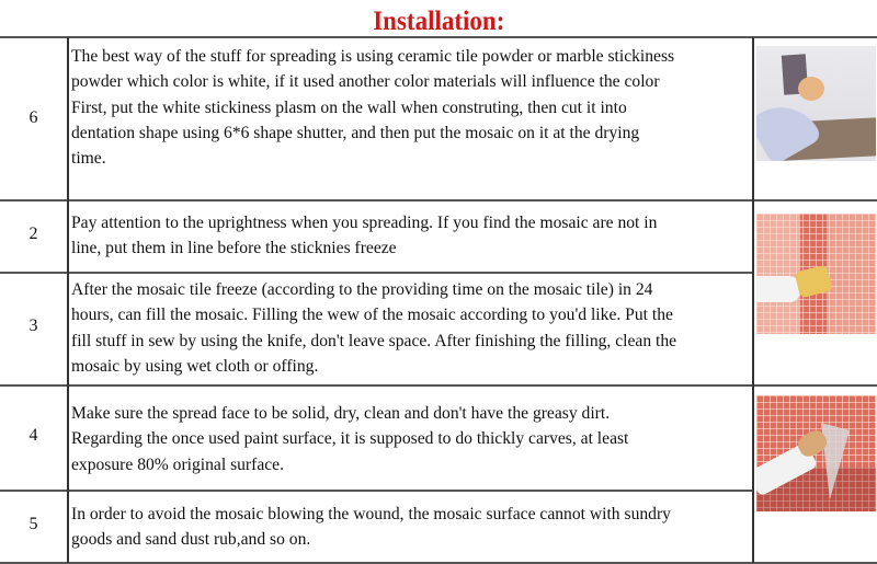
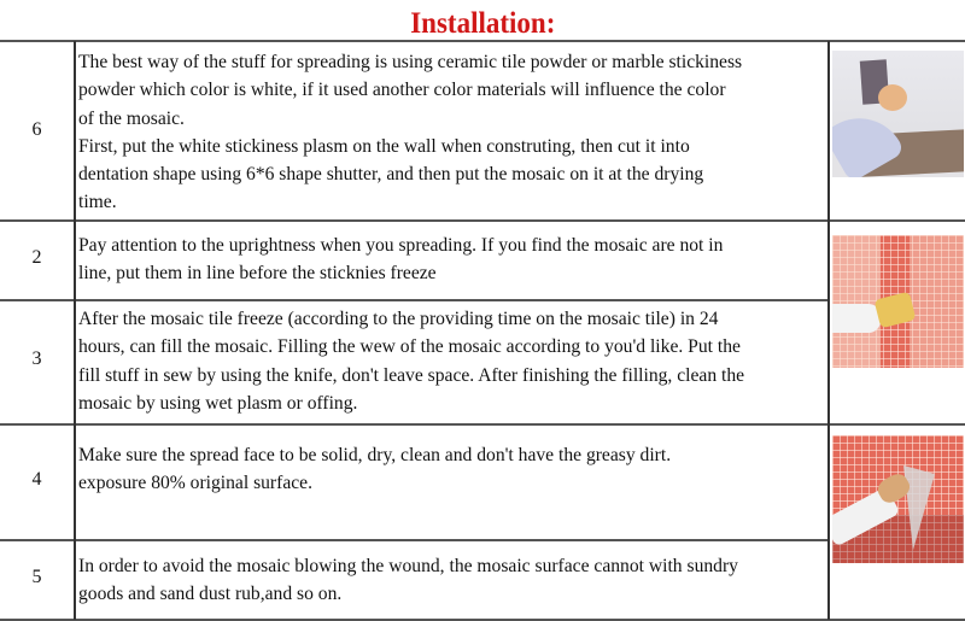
  Installation:
  6
  The best way of the stuff for spreading is using ceramic tile powder or marble stickiness
  powder which color is white, if it used another color materials will influence the color
+ of the mosaic.
  First, put the white stickiness plasm on the wall when construting, then cut it into
  dentation shape using 6*6 shape shutter, and then put the mosaic on it at the drying
  time.
  2
  Pay attention to the uprightness when you spreading. If you find the mosaic are not in
  line, put them in line before the sticknies freeze
  3
  After the mosaic tile freeze (according to the providing time on the mosaic tile) in 24
  hours, can fill the mosaic. Filling the wew of the mosaic according to you'd like. Put the
  fill stuff in sew by using the knife, don't leave space. After finishing the filling, clean the
- mosaic by using wet cloth or offing.
+ mosaic by using wet plasm or offing.
  4
  Make sure the spread face to be solid, dry, clean and don't have the greasy dirt.
- Regarding the once used paint surface, it is supposed to do thickly carves, at least
  exposure 80% original surface.
  5
  In order to avoid the mosaic blowing the wound, the mosaic surface cannot with sundry
  goods and sand dust rub,and so on.
